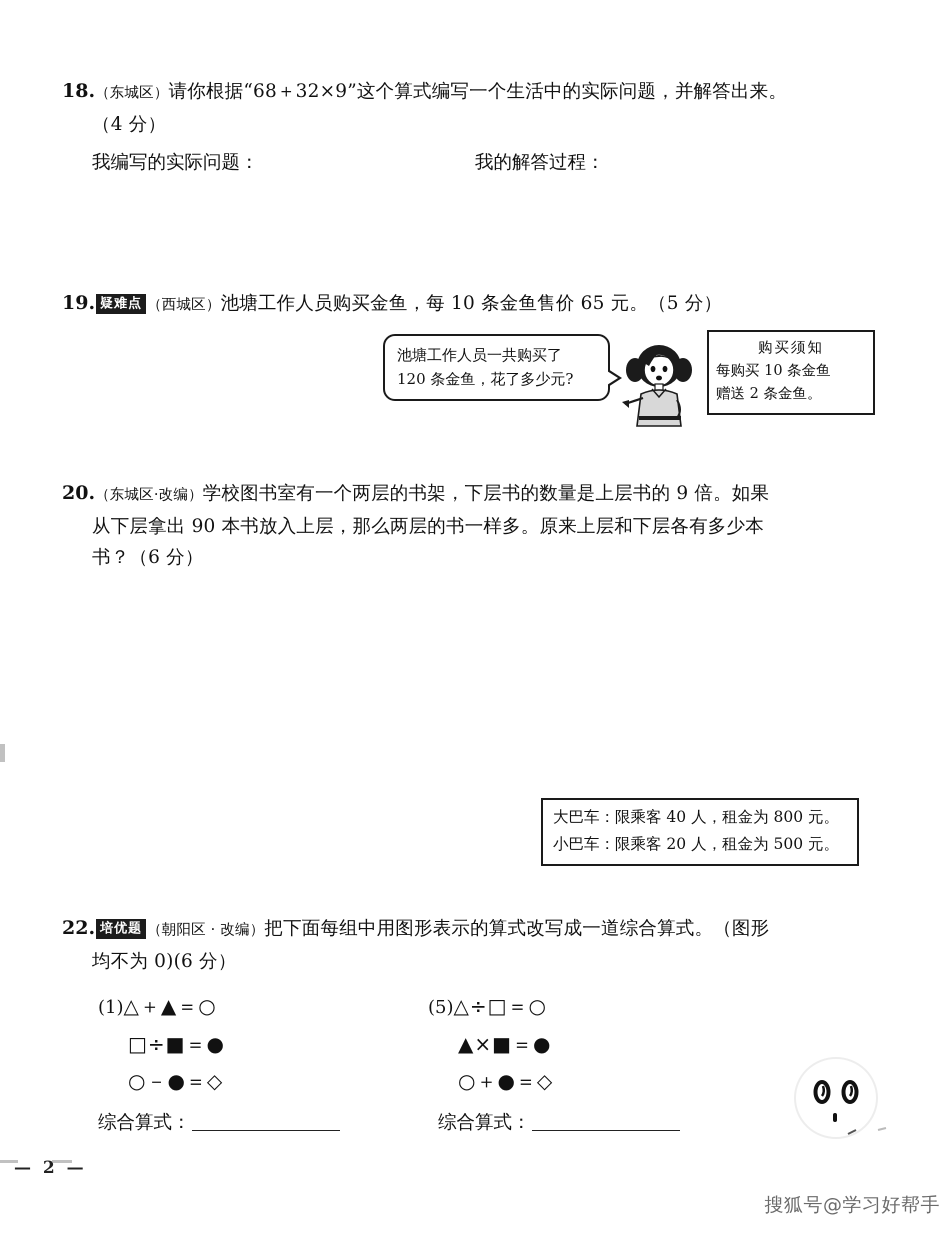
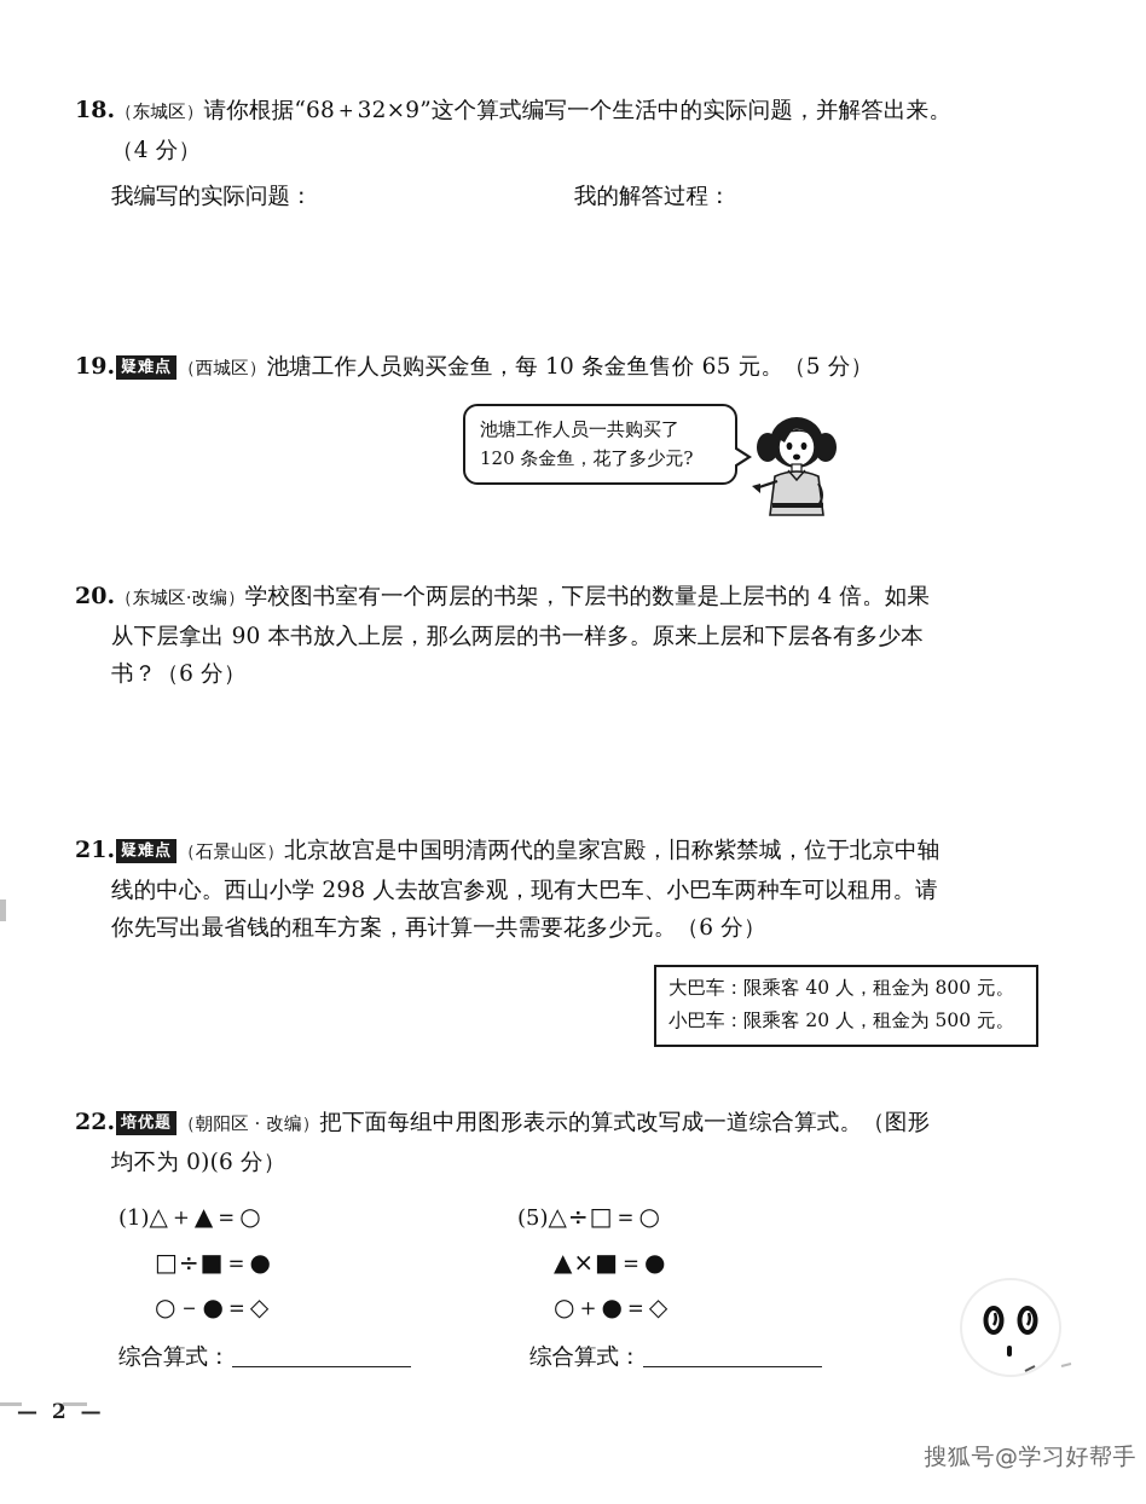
  18.（东城区）请你根据“68＋32×9”这个算式编写一个生活中的实际问题，并解答出来。
  （4 分）
  我编写的实际问题：
  我的解答过程：
  19. 疑难点 （西城区）池塘工作人员购买金鱼，每 10 条金鱼售价 65 元。（5 分）
  池塘工作人员一共购买了
  120 条金鱼，花了多少元?
- 购买须知
- 每购买 10 条金鱼
- 赠送 2 条金鱼。
- 20.（东城区·改编）学校图书室有一个两层的书架，下层书的数量是上层书的 9 倍。如果
+ 20.（东城区·改编）学校图书室有一个两层的书架，下层书的数量是上层书的 4 倍。如果
  从下层拿出 90 本书放入上层，那么两层的书一样多。原来上层和下层各有多少本
  书？（6 分）
+ 21. 疑难点 （石景山区）北京故宫是中国明清两代的皇家宫殿，旧称紫禁城，位于北京中轴
+ 线的中心。西山小学 298 人去故宫参观，现有大巴车、小巴车两种车可以租用。请
+ 你先写出最省钱的租车方案，再计算一共需要花多少元。（6 分）
  大巴车：限乘客 40 人，租金为 800 元。
  小巴车：限乘客 20 人，租金为 500 元。
  22. 培优题 （朝阳区 · 改编）把下面每组中用图形表示的算式改写成一道综合算式。（图形
  均不为 0)(6 分）
  (1)△＋▲＝○
  □÷■＝●
  ○－●＝◇
  (5)△÷□＝○
  ▲×■＝●
  ○＋●＝◇
  综合算式：
  综合算式：
  — 2 —
  搜狐号@学习好帮手
